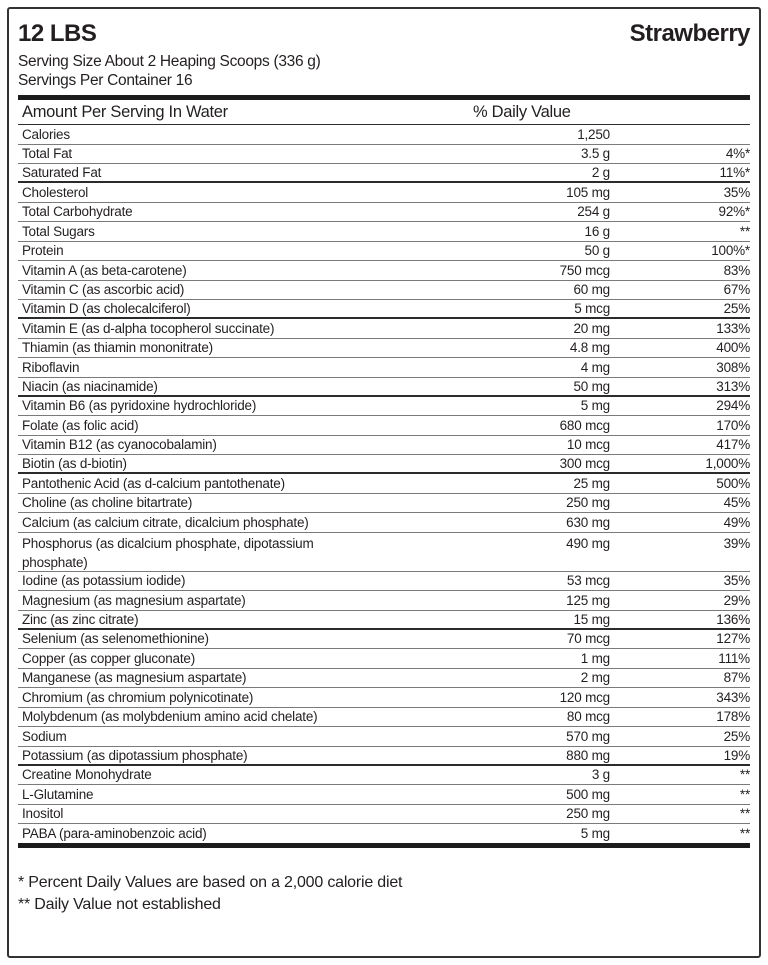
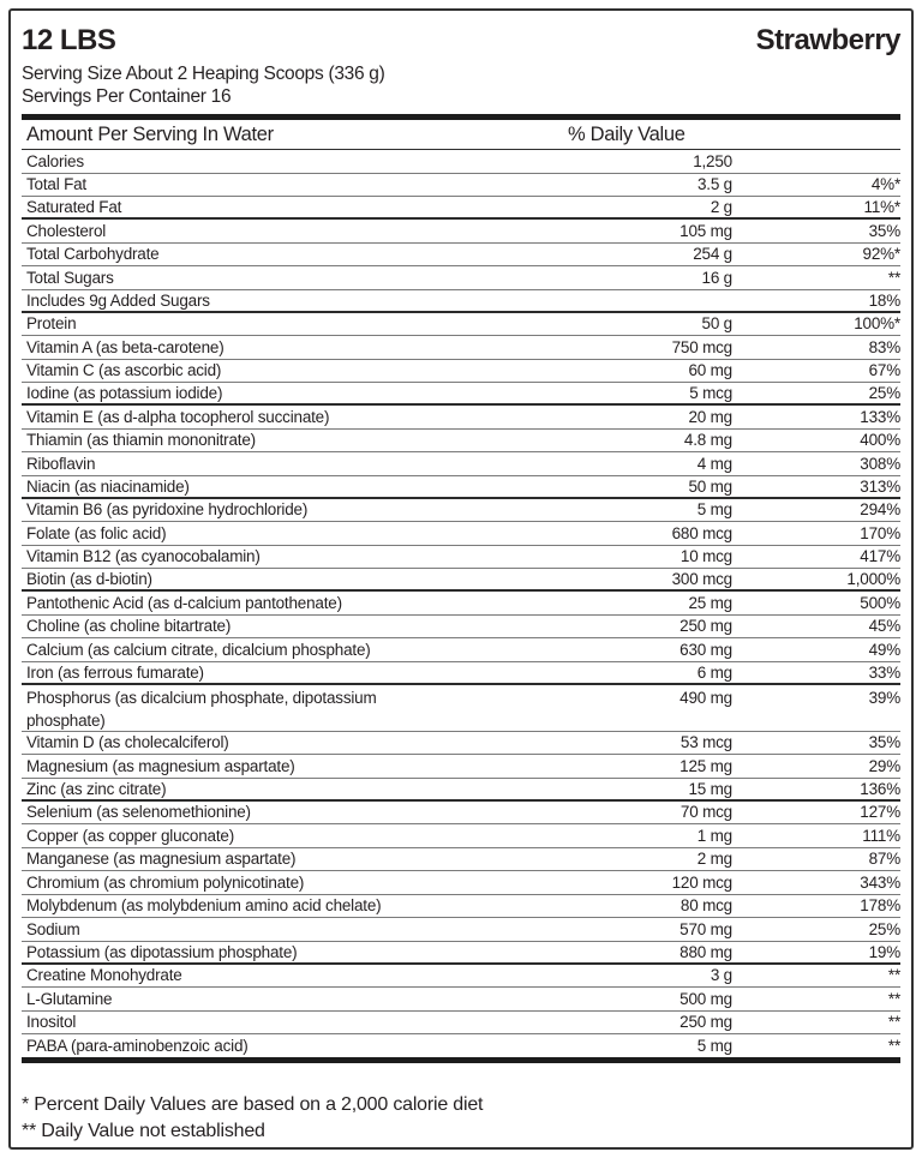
  12 LBS
  Strawberry
  Serving Size About 2 Heaping Scoops (336 g)
  Servings Per Container 16
  Amount Per Serving In Water
  % Daily Value
  Calories
  1,250
  Total Fat
  3.5 g
  4%*
  Saturated Fat
  2 g
  11%*
  Cholesterol
  105 mg
  35%
  Total Carbohydrate
  254 g
  92%*
  Total Sugars
  16 g
  **
+ Includes 9g Added Sugars
+ 18%
  Protein
  50 g
  100%*
  Vitamin A (as beta-carotene)
  750 mcg
  83%
  Vitamin C (as ascorbic acid)
  60 mg
  67%
- Vitamin D (as cholecalciferol)
+ Iodine (as potassium iodide)
  5 mcg
  25%
  Vitamin E (as d-alpha tocopherol succinate)
  20 mg
  133%
  Thiamin (as thiamin mononitrate)
  4.8 mg
  400%
  Riboflavin
  4 mg
  308%
  Niacin (as niacinamide)
  50 mg
  313%
  Vitamin B6 (as pyridoxine hydrochloride)
  5 mg
  294%
  Folate (as folic acid)
  680 mcg
  170%
  Vitamin B12 (as cyanocobalamin)
  10 mcg
  417%
  Biotin (as d-biotin)
  300 mcg
  1,000%
  Pantothenic Acid (as d-calcium pantothenate)
  25 mg
  500%
  Choline (as choline bitartrate)
  250 mg
  45%
  Calcium (as calcium citrate, dicalcium phosphate)
  630 mg
  49%
+ Iron (as ferrous fumarate)
+ 6 mg
+ 33%
  Phosphorus (as dicalcium phosphate, dipotassium
  phosphate)
  490 mg
  39%
- Iodine (as potassium iodide)
+ Vitamin D (as cholecalciferol)
  53 mcg
  35%
  Magnesium (as magnesium aspartate)
  125 mg
  29%
  Zinc (as zinc citrate)
  15 mg
  136%
  Selenium (as selenomethionine)
  70 mcg
  127%
  Copper (as copper gluconate)
  1 mg
  111%
  Manganese (as magnesium aspartate)
  2 mg
  87%
  Chromium (as chromium polynicotinate)
  120 mcg
  343%
  Molybdenum (as molybdenium amino acid chelate)
  80 mcg
  178%
  Sodium
  570 mg
  25%
  Potassium (as dipotassium phosphate)
  880 mg
  19%
  Creatine Monohydrate
  3 g
  **
  L-Glutamine
  500 mg
  **
  Inositol
  250 mg
  **
  PABA (para-aminobenzoic acid)
  5 mg
  **
  * Percent Daily Values are based on a 2,000 calorie diet
  ** Daily Value not established
